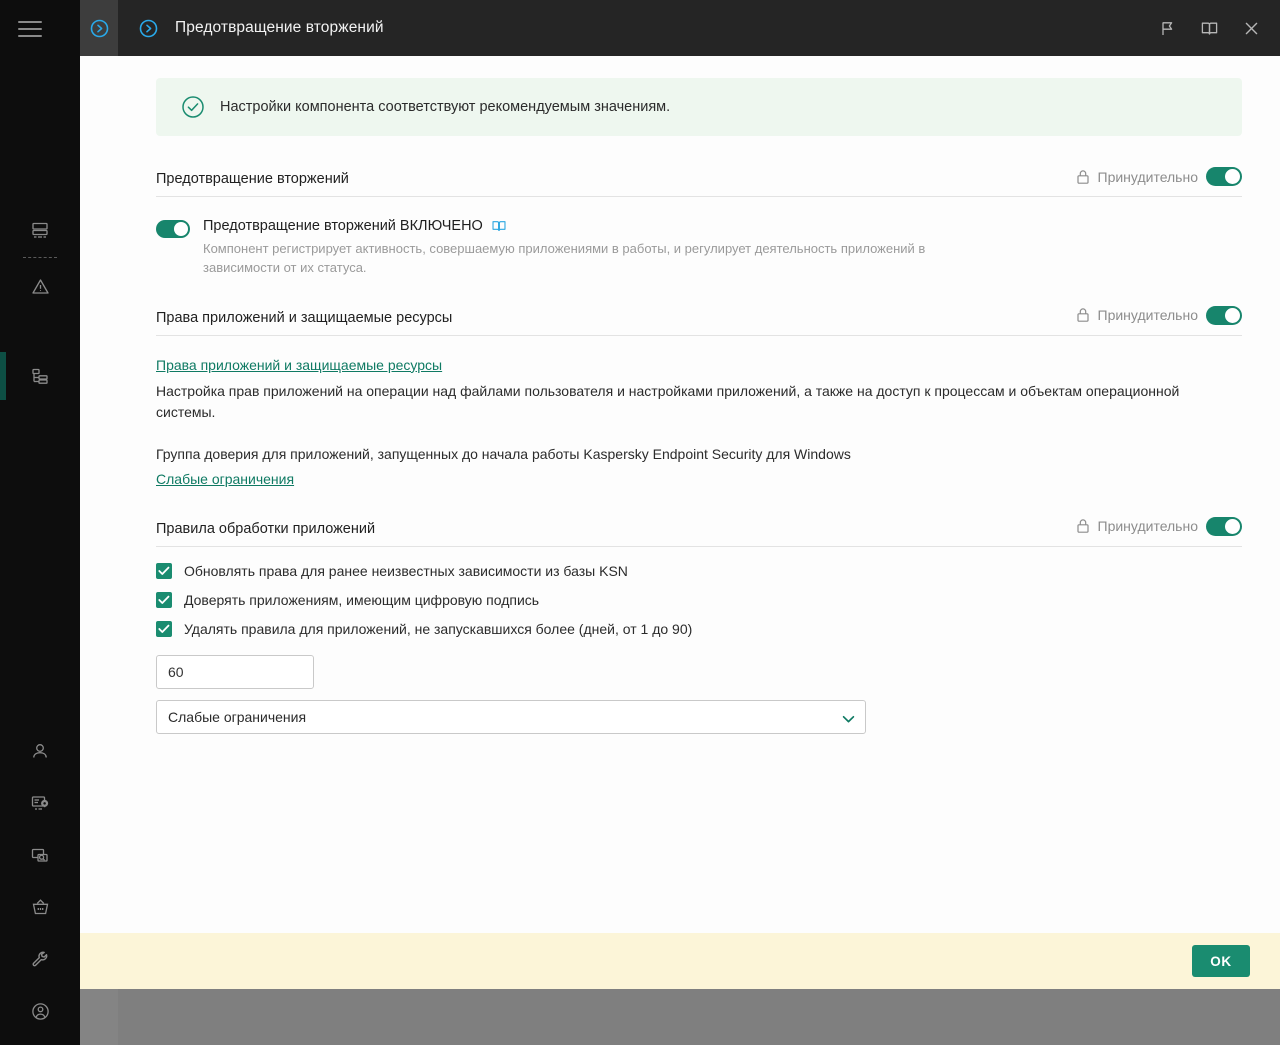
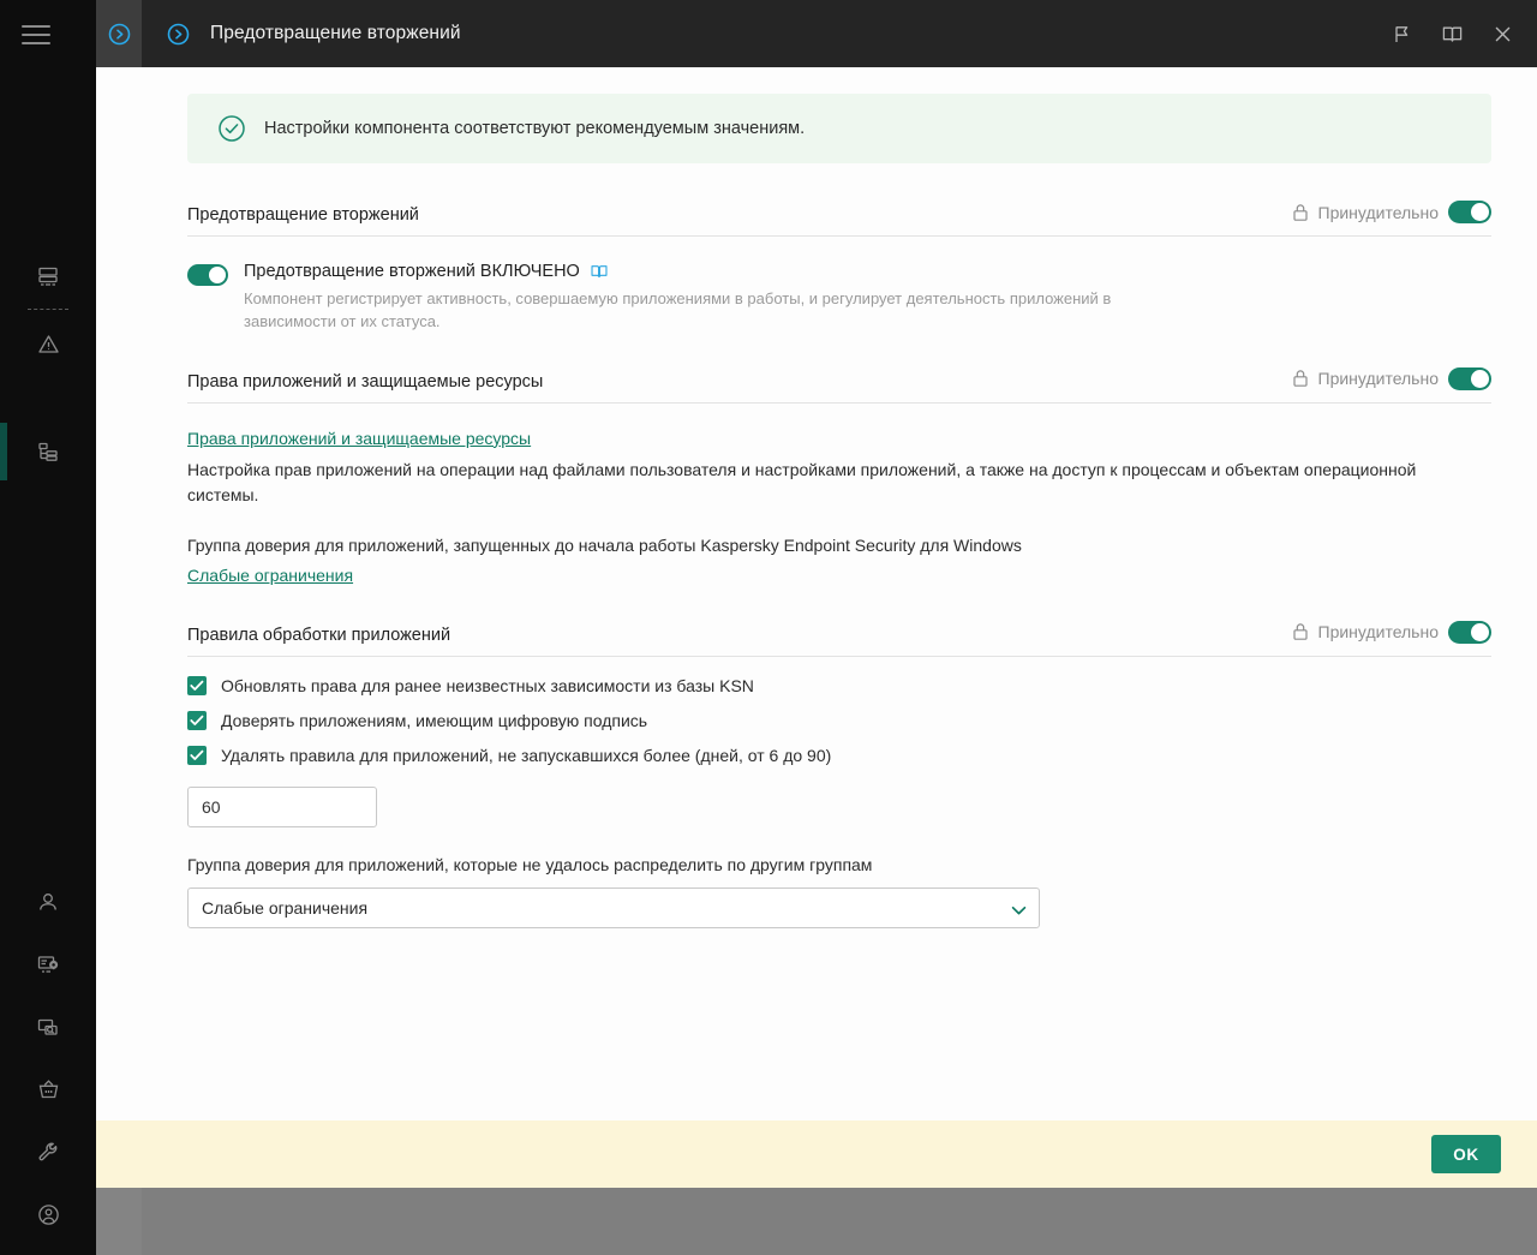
  Предотвращение вторжений
  Настройки компонента соответствуют рекомендуемым значениям.
  Предотвращение вторжений
  Принудительно
  Предотвращение вторжений ВКЛЮЧЕНО
  Компонент регистрирует активность, совершаемую приложениями в работы, и регулирует деятельность приложений в зависимости от их статуса.
  Права приложений и защищаемые ресурсы
  Принудительно
  Права приложений и защищаемые ресурсы
  Настройка прав приложений на операции над файлами пользователя и настройками приложений, а также на доступ к процессам и объектам операционной системы.
  Группа доверия для приложений, запущенных до начала работы Kaspersky Endpoint Security для Windows
  Слабые ограничения
  Правила обработки приложений
  Принудительно
  Обновлять права для ранее неизвестных зависимости из базы KSN
  Доверять приложениям, имеющим цифровую подпись
- Удалять правила для приложений, не запускавшихся более (дней, от 1 до 90)
+ Удалять правила для приложений, не запускавшихся более (дней, от 6 до 90)
  60
+ Группа доверия для приложений, которые не удалось распределить по другим группам
  Слабые ограничения
  OK
